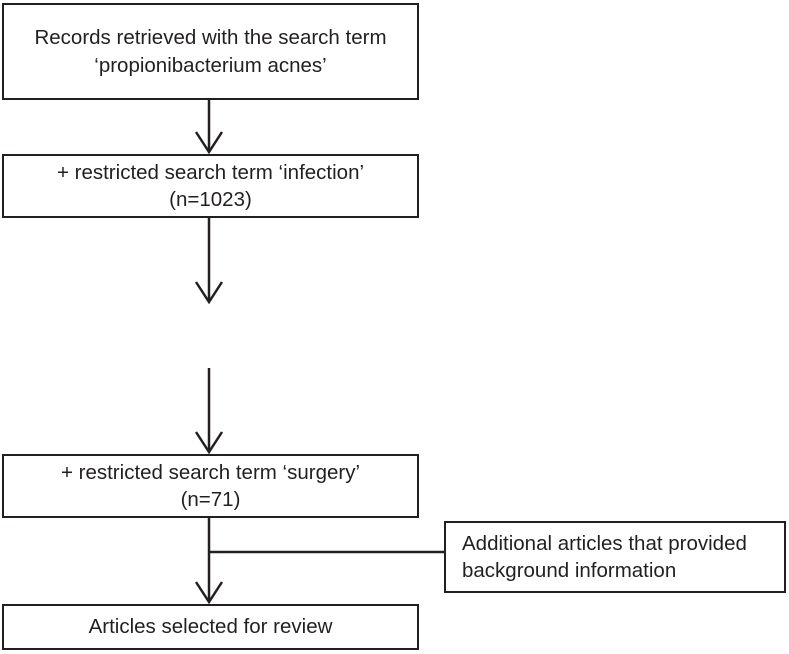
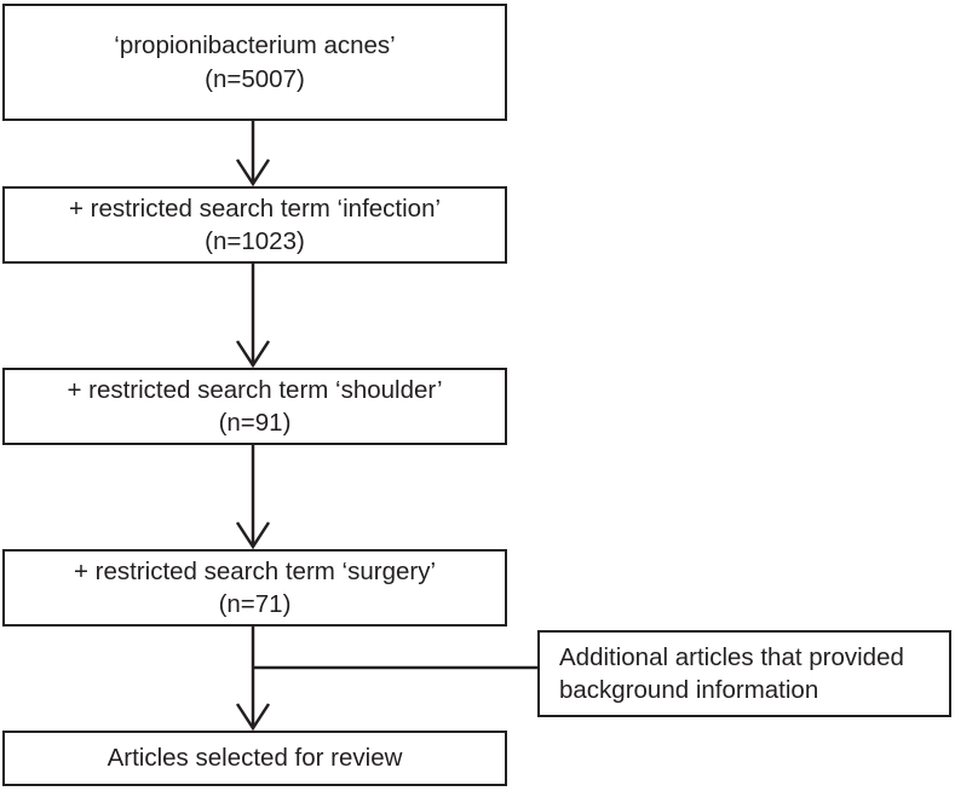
- Records retrieved with the search term
  ‘propionibacterium acnes’
+ (n=5007)
  + restricted search term ‘infection’
  (n=1023)
+ + restricted search term ‘shoulder’
+ (n=91)
  + restricted search term ‘surgery’
  (n=71)
  Additional articles that provided
  background information
  Articles selected for review
